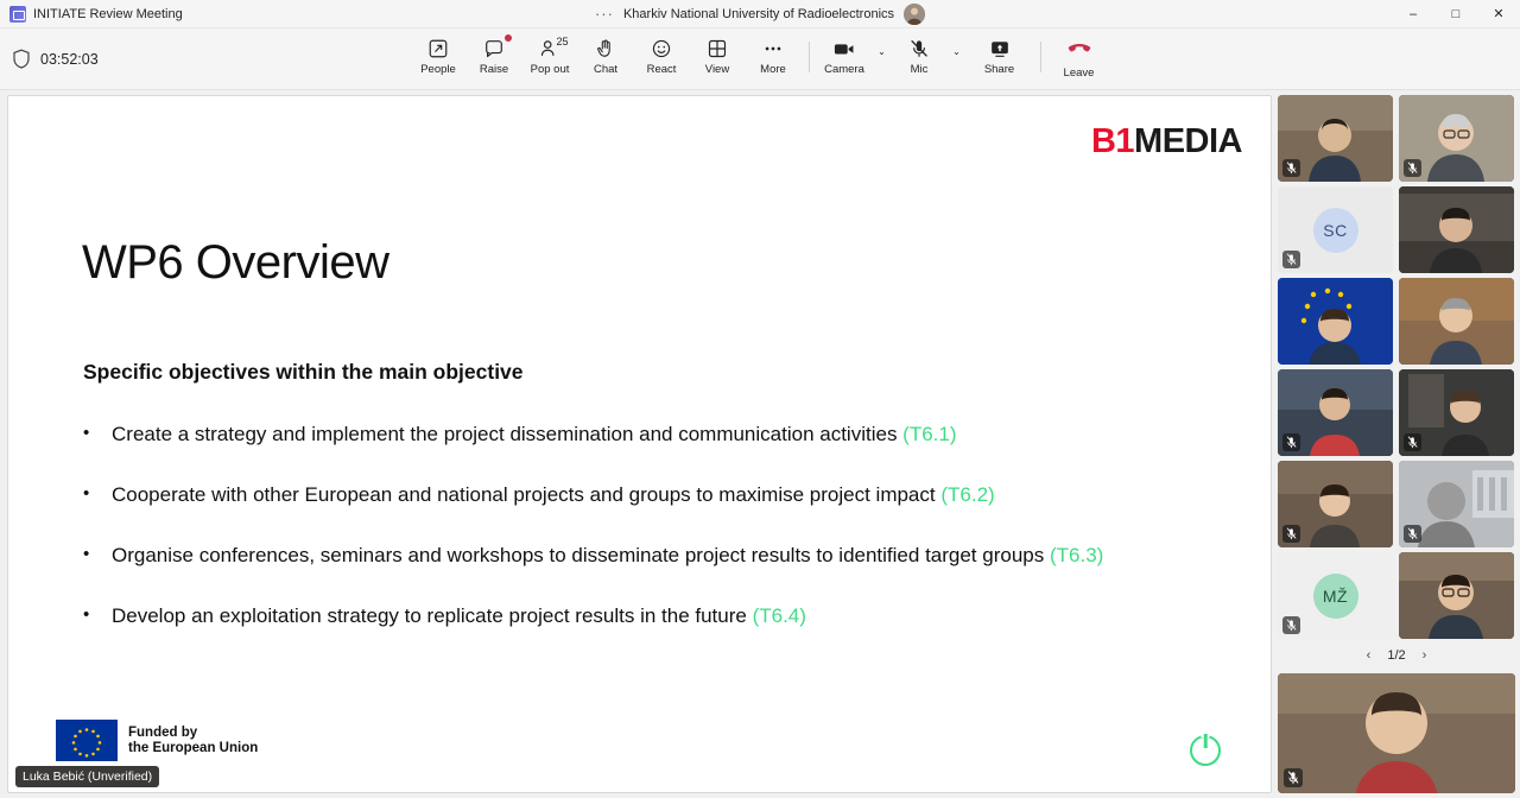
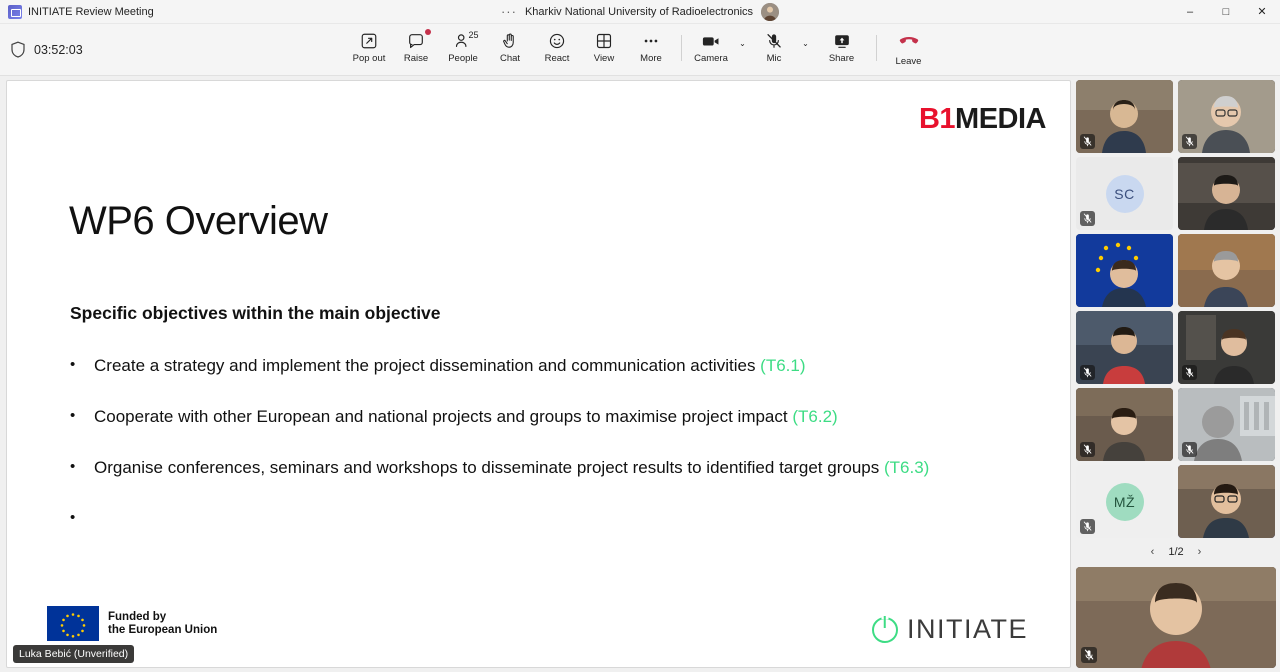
  INITIATE Review Meeting
  ···
  Kharkiv National University of Radioelectronics
  –
  □
  ✕
  03:52:03
- People
+ Pop out
  Raise
  25
- Pop out
+ People
  Chat
  React
  View
  More
  Camera
  ⌄
  Mic
  ⌄
  Share
  Leave
  B1MEDIA
  WP6 Overview
  Specific objectives within the main objective
  •
  Create a strategy and implement the project dissemination and communication activities (T6.1)
  •
  Cooperate with other European and national projects and groups to maximise project impact (T6.2)
  •
  Organise conferences, seminars and workshops to disseminate project results to identified target groups (T6.3)
  •
- Develop an exploitation strategy to replicate project results in the future (T6.4)
  Funded by
  the European Union
+ INITIATE
  Luka Bebić (Unverified)
  SC
  MŽ
  ‹
  1/2
  ›
